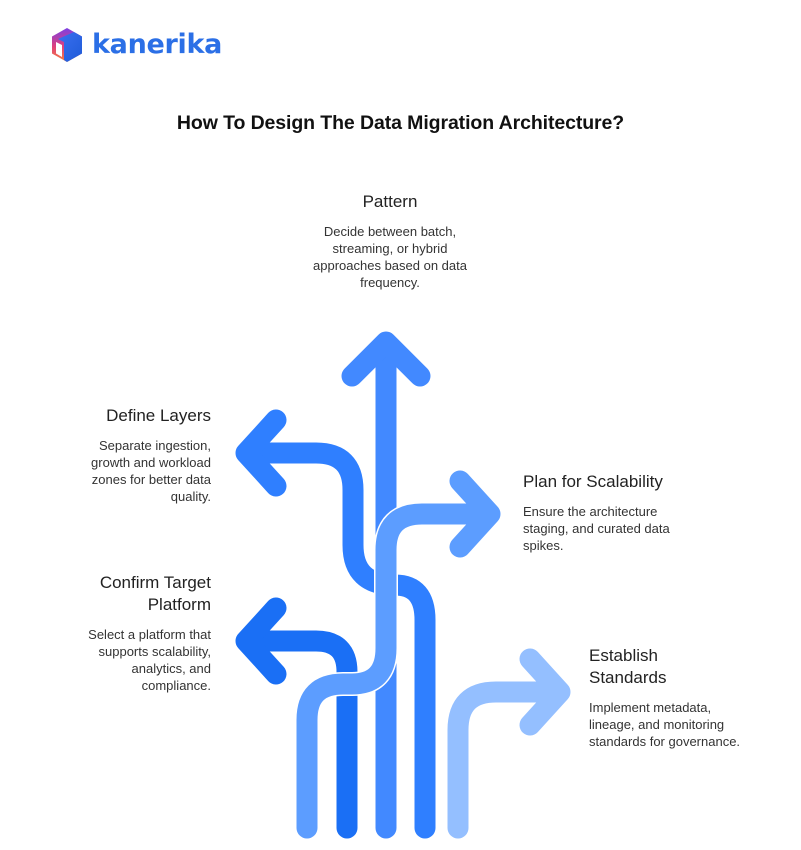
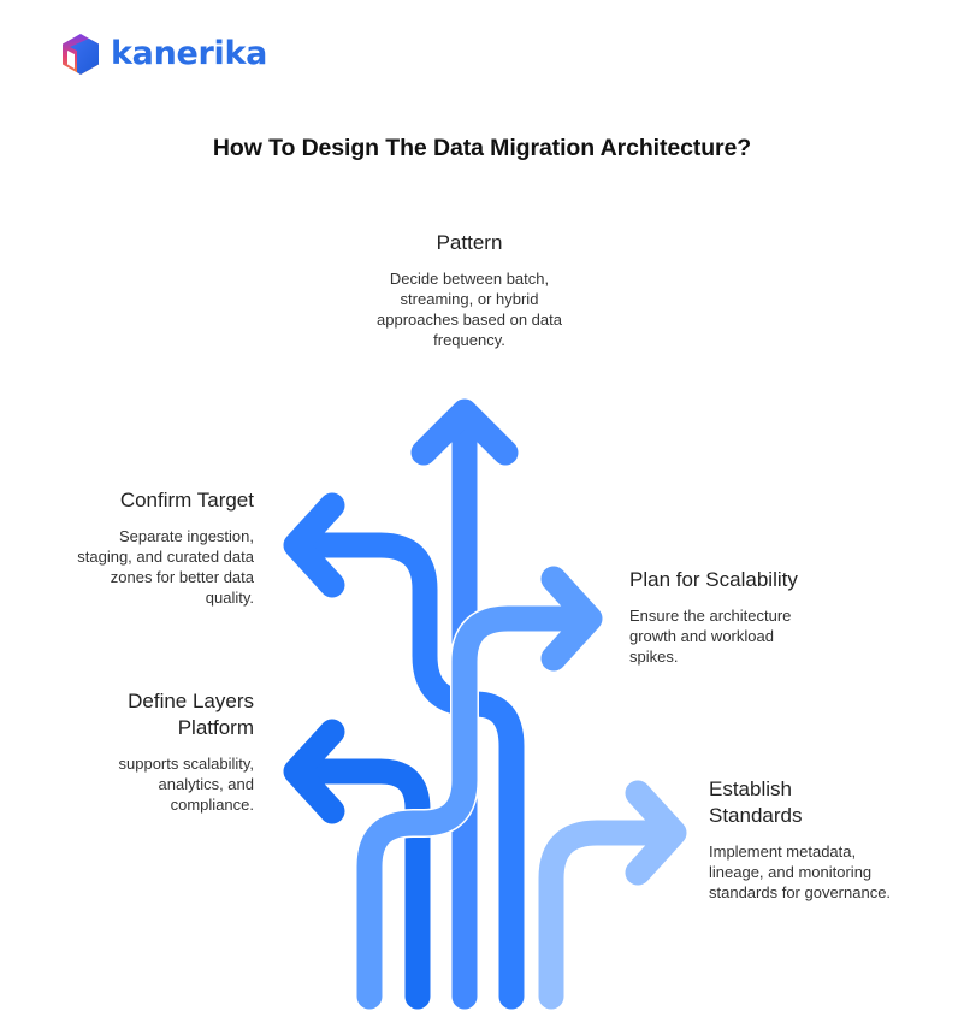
  kanerika
  How To Design The Data Migration Architecture?
  Pattern
  Decide between batch,
  streaming, or hybrid
  approaches based on data
  frequency.
- Define Layers
+ Confirm Target
  Separate ingestion,
- growth and workload
+ staging, and curated data
  zones for better data
  quality.
  Plan for Scalability
  Ensure the architecture
- staging, and curated data
+ growth and workload
  spikes.
- Confirm Target
+ Define Layers
  Platform
- Select a platform that
  supports scalability,
  analytics, and
  compliance.
  Establish
  Standards
  Implement metadata,
  lineage, and monitoring
  standards for governance.
